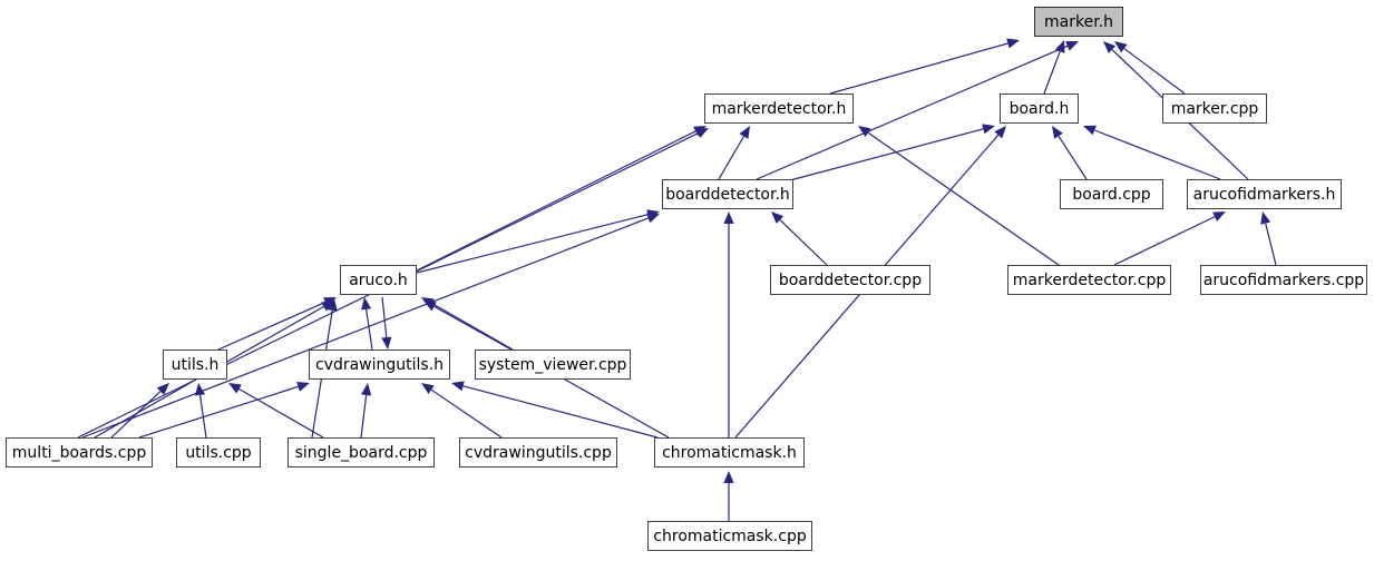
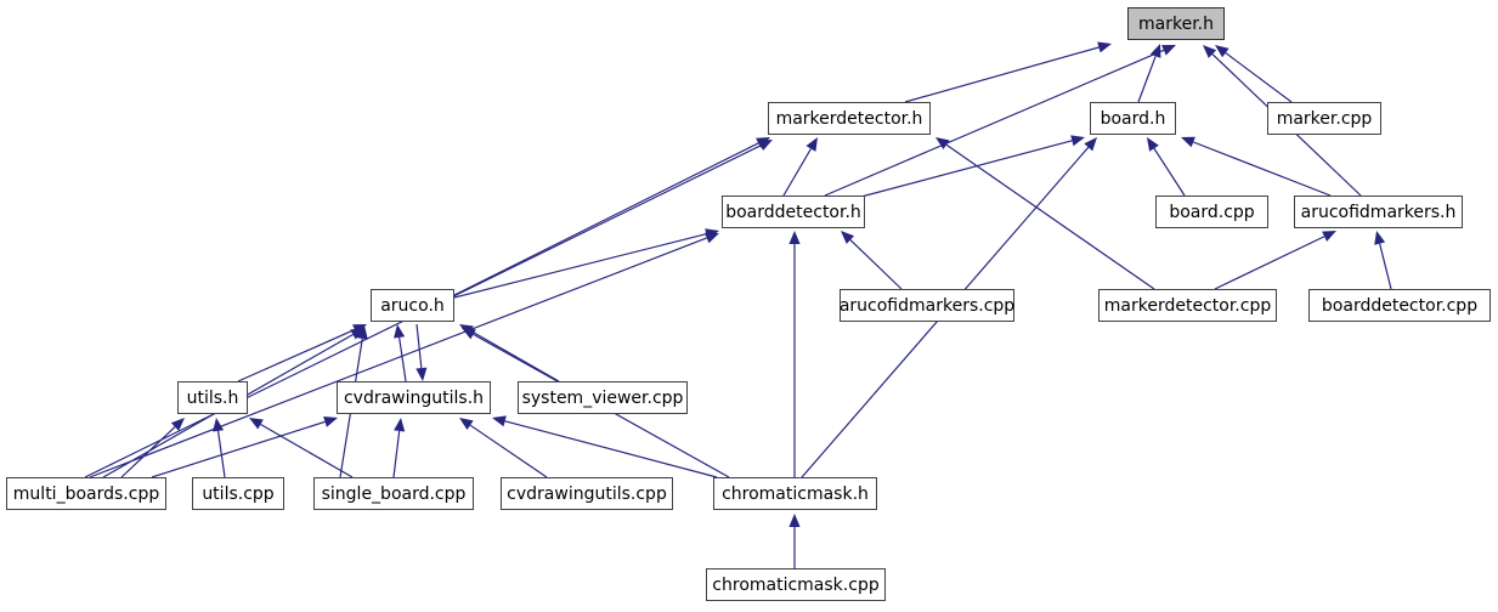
  marker.h
  markerdetector.h
  board.h
  marker.cpp
  boarddetector.h
  board.cpp
  arucofidmarkers.h
  aruco.h
- boarddetector.cpp
+ arucofidmarkers.cpp
  markerdetector.cpp
- arucofidmarkers.cpp
+ boarddetector.cpp
  utils.h
  cvdrawingutils.h
  system_viewer.cpp
  multi_boards.cpp
  utils.cpp
  single_board.cpp
  cvdrawingutils.cpp
  chromaticmask.h
  chromaticmask.cpp
